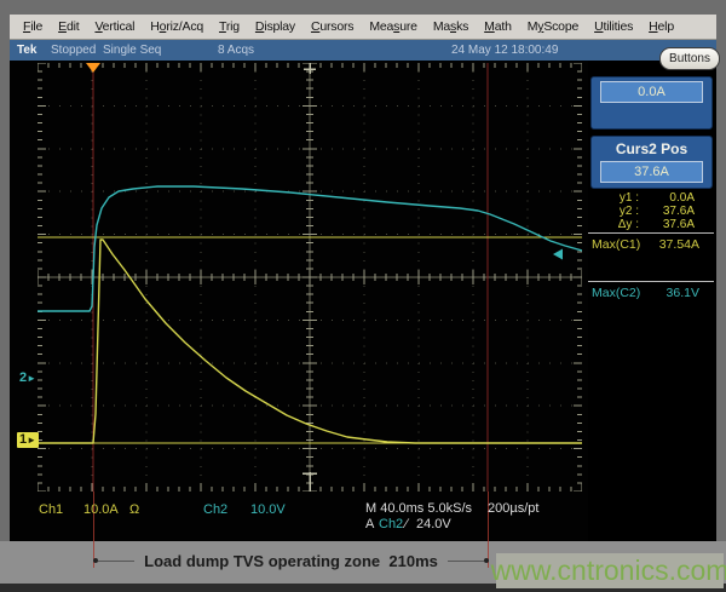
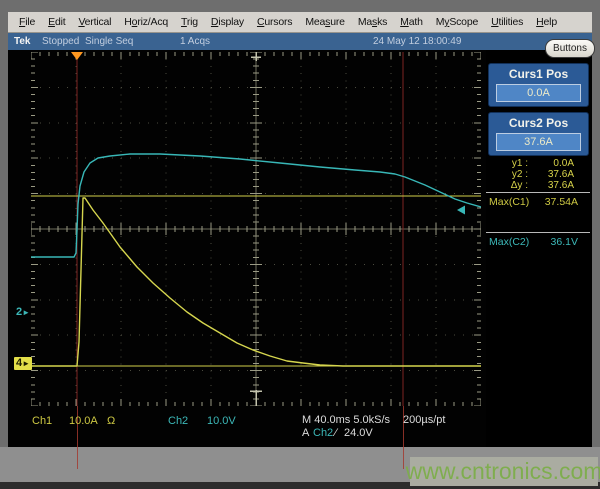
  File
  Edit
  Vertical
  Horiz/Acq
  Trig
  Display
  Cursors
  Measure
  Masks
  Math
  MyScope
  Utilities
  Help
  Tek
  Stopped
  Single Seq
- 8 Acqs
+ 1 Acqs
  24 May 12 18:00:49
  Buttons
  2►
- 1►
+ 4►
  Ch1
  10.0A
  Ω
  Ch2
  10.0V
  M 40.0ms 5.0kS/s
  200µs/pt
  A
  Ch2
  ∕
  24.0V
+ Curs1 Pos
  0.0A
  Curs2 Pos
  37.6A
  y1 :
  0.0A
  y2 :
  37.6A
  Δy :
  37.6A
  Max(C1)
  37.54A
  Max(C2)
  36.1V
- Load dump TVS operating zone 210ms
  www.cntronics.com
